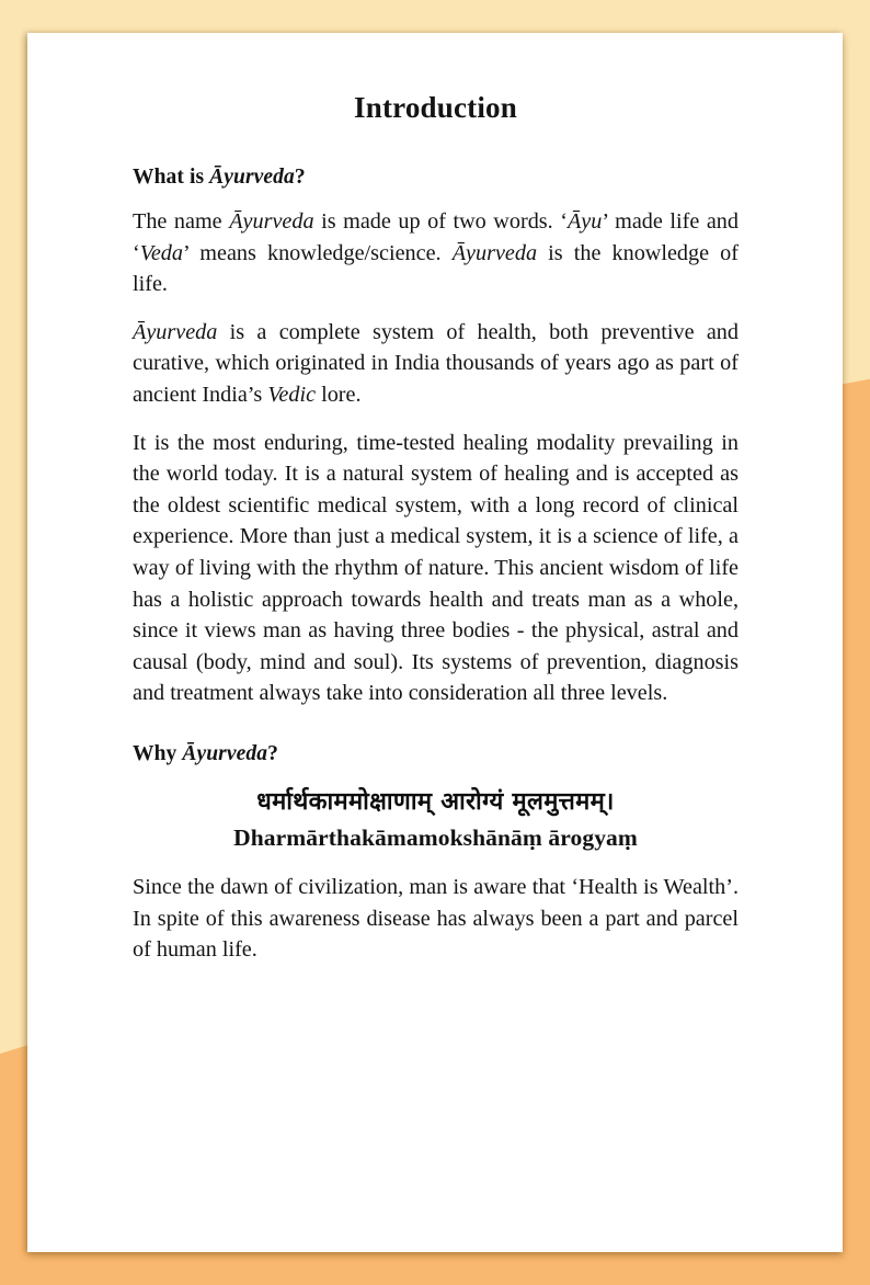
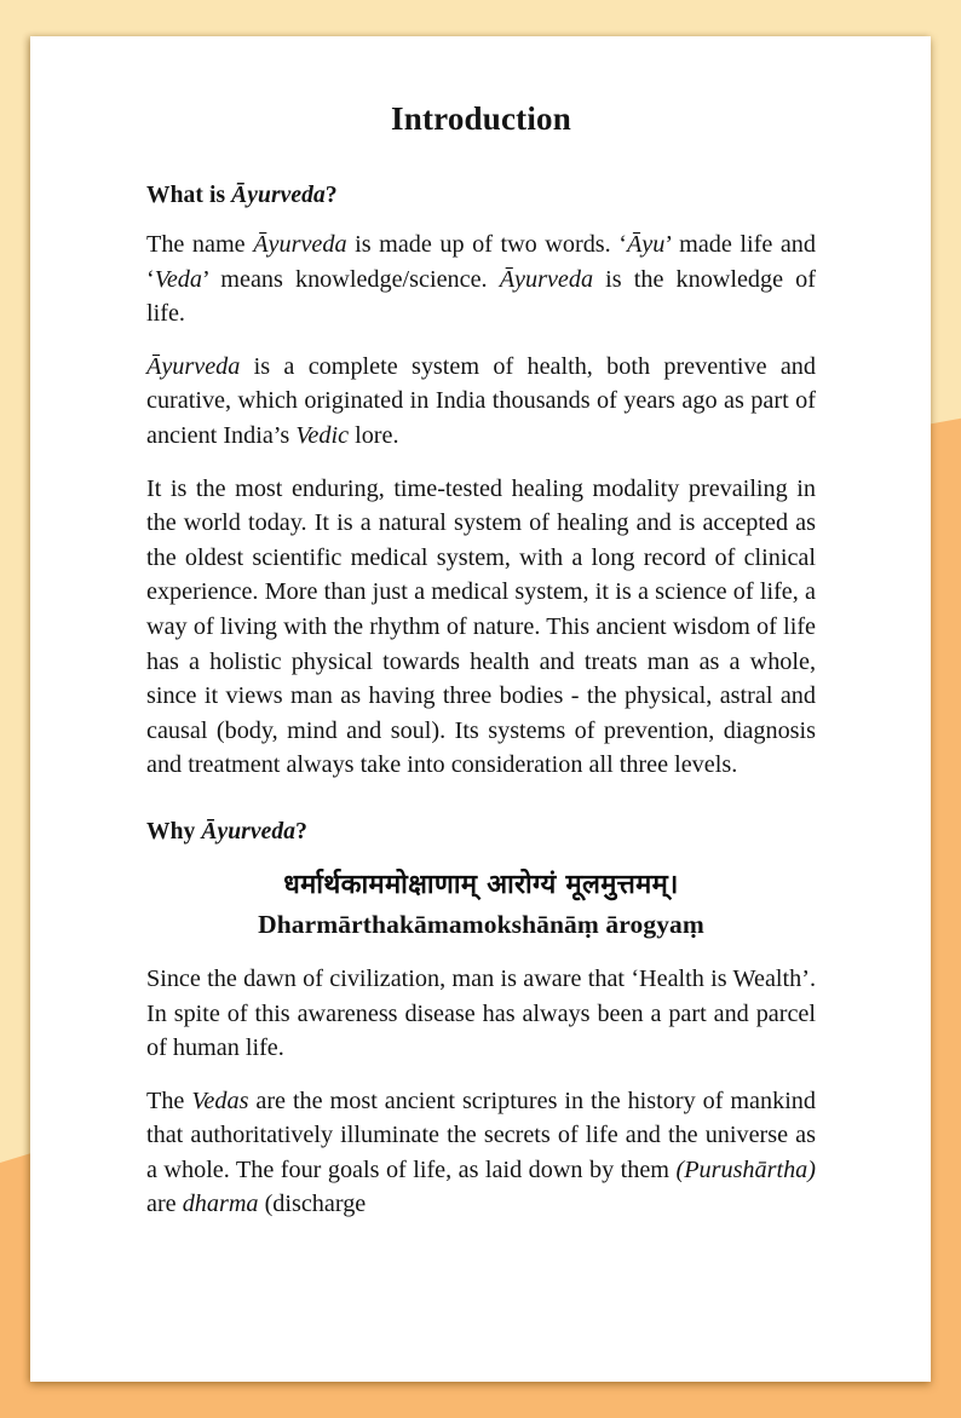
  Introduction
  What is Āyurveda?
  The name Āyurveda is made up of two words. ‘Āyu’ made life and ‘Veda’ means knowledge/science. Āyurveda is the knowledge of life.
  Āyurveda is a complete system of health, both preventive and curative, which originated in India thousands of years ago as part of ancient India’s Vedic lore.
- It is the most enduring, time-tested healing modality prevailing in the world today. It is a natural system of healing and is accepted as the oldest scientific medical system, with a long record of clinical experience. More than just a medical system, it is a science of life, a way of living with the rhythm of nature. This ancient wisdom of life has a holistic approach towards health and treats man as a whole, since it views man as having three bodies - the physical, astral and causal (body, mind and soul). Its systems of prevention, diagnosis and treatment always take into consideration all three levels.
+ It is the most enduring, time-tested healing modality prevailing in the world today. It is a natural system of healing and is accepted as the oldest scientific medical system, with a long record of clinical experience. More than just a medical system, it is a science of life, a way of living with the rhythm of nature. This ancient wisdom of life has a holistic physical towards health and treats man as a whole, since it views man as having three bodies - the physical, astral and causal (body, mind and soul). Its systems of prevention, diagnosis and treatment always take into consideration all three levels.
  Why Āyurveda?
  धर्मार्थकाममोक्षाणाम् आरोग्यं मूलमुत्तमम्।
  Dharmārthakāmamokshānāṃ ārogyaṃ
  Since the dawn of civilization, man is aware that ‘Health is Wealth’. In spite of this awareness disease has always been a part and parcel of human life.
+ The Vedas are the most ancient scriptures in the history of mankind that authoritatively illuminate the secrets of life and the universe as a whole. The four goals of life, as laid down by them (Purushārtha) are dharma (discharge
